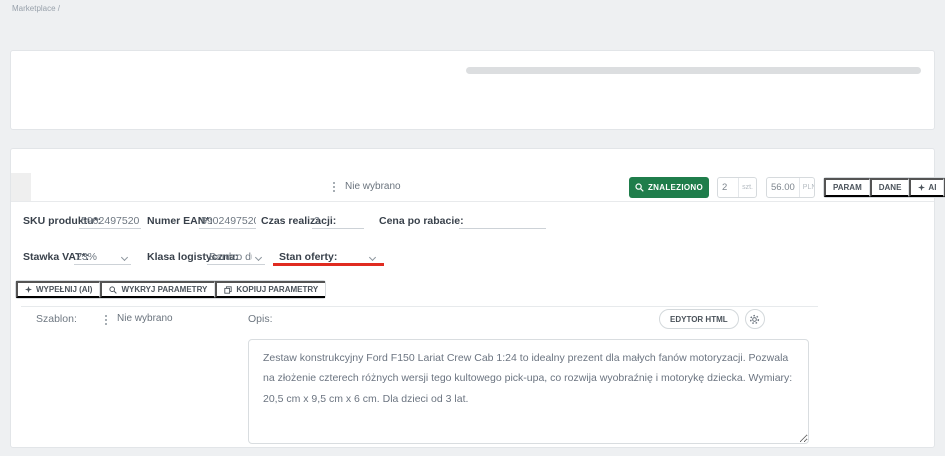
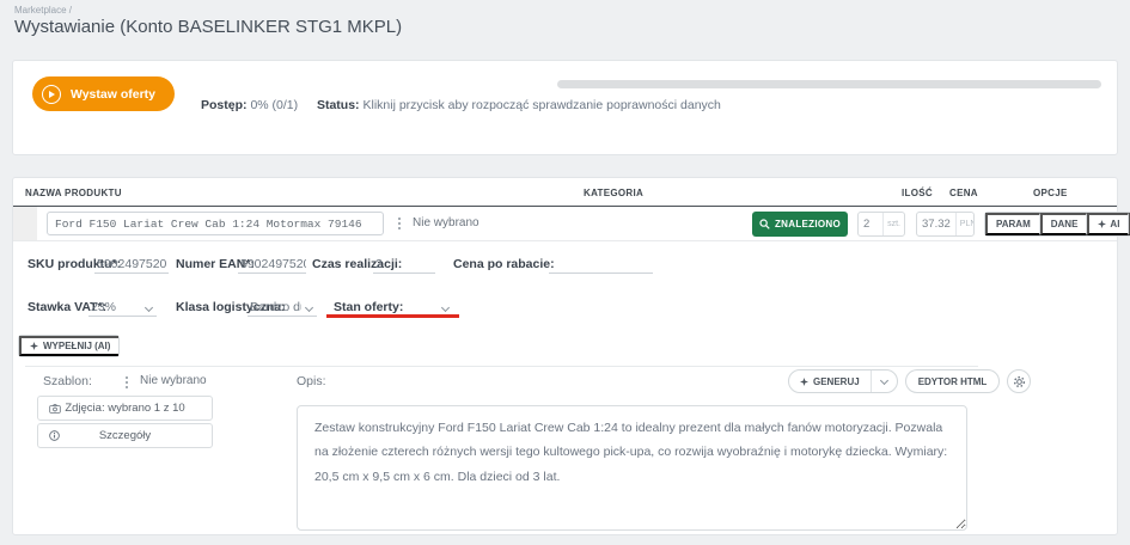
  Marketplace /
+ Wystawianie (Konto BASELINKER STG1 MKPL)
+ Wystaw oferty
+ Postęp: 0% (0/1) Status: Kliknij przycisk aby rozpocząć sprawdzanie poprawności danych
+ NAZWA PRODUKTU
+ KATEGORIA
+ ILOŚĆ
+ CENA
+ OPCJE
+ Ford F150 Lariat Crew Cab 1:24 Motormax 79146
  Nie wybrano
  ZNALEZIONO
  2
- 56.00
+ 37.32
  PARAM
  DANE
  AI
  SKU produktu*:
  5902497520
  Numer EAN*:
  590249752
  Czas realizacji:
  2
  Cena po rabacie:
  Stawka VAT*:
  23%
  Klasa logistyczna:
  Bardzo d
  Stan oferty:
  WYPEŁNIJ (AI)
- WYKRYJ PARAMETRY
- KOPIUJ PARAMETRY
  Szablon:
  Nie wybrano
+ Zdjęcia: wybrano 1 z 10
+ Szczegóły
  Opis:
+ GENERUJ
  EDYTOR HTML
